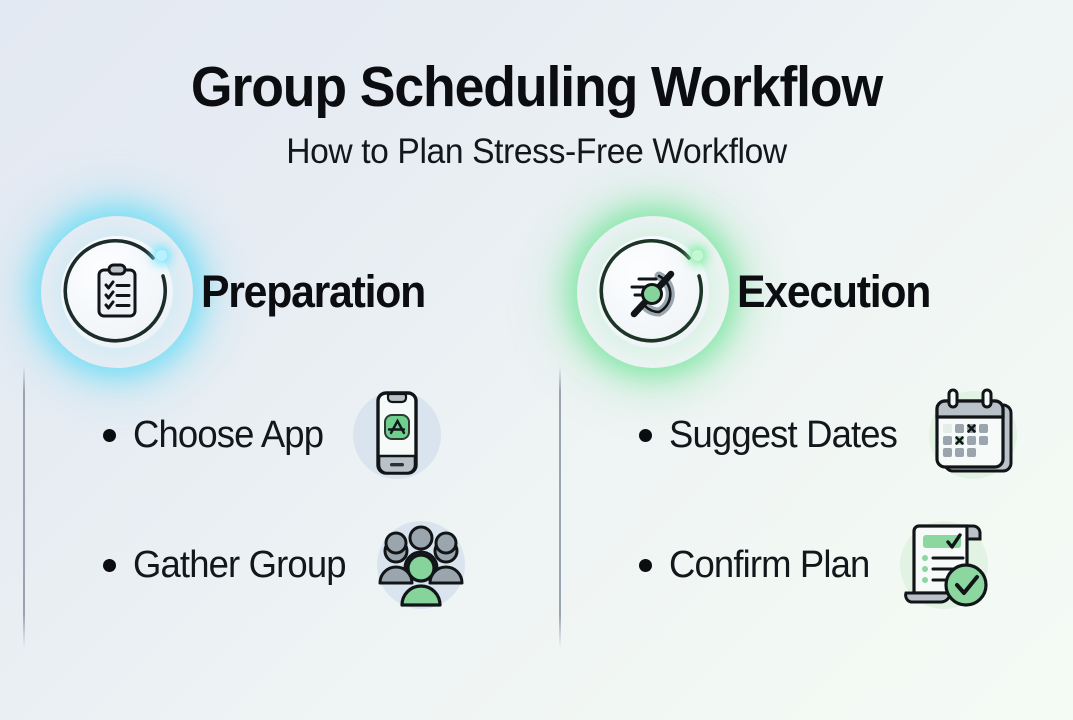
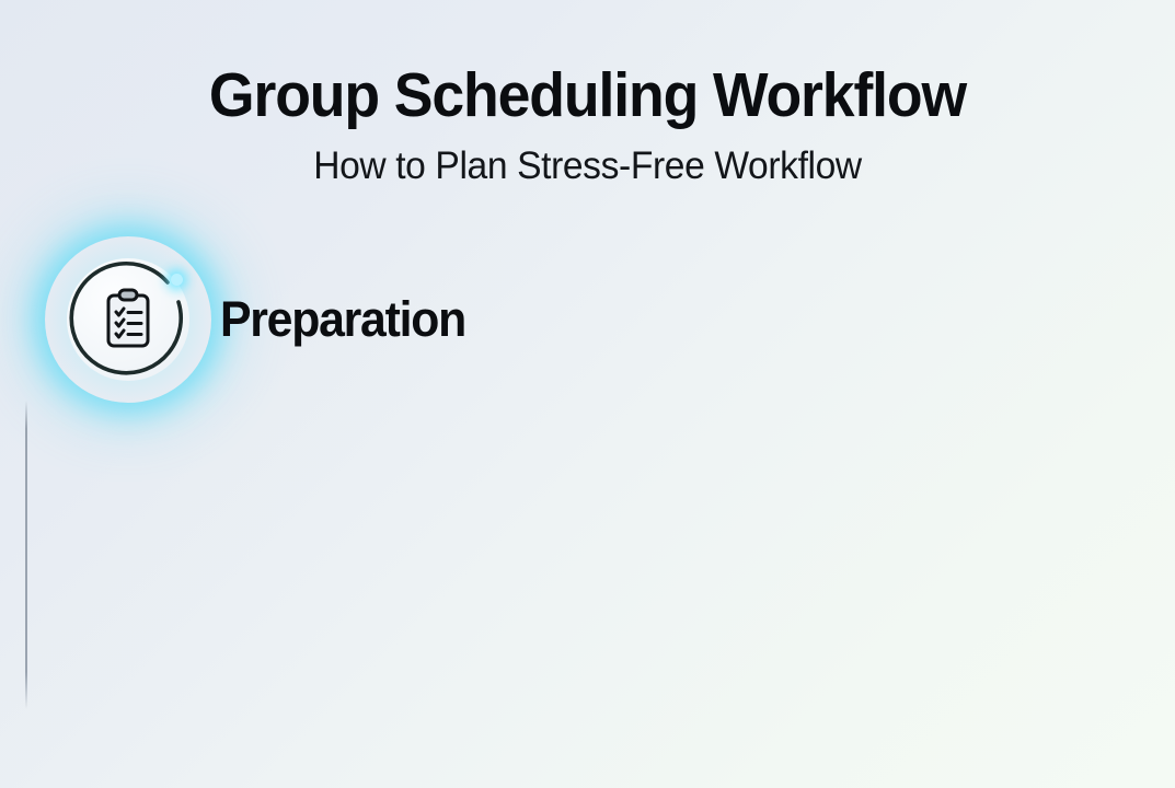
  Group Scheduling Workflow
  How to Plan Stress-Free Workflow
  Preparation
- Choose App
- Gather Group
- Execution
- Suggest Dates
- Confirm Plan
